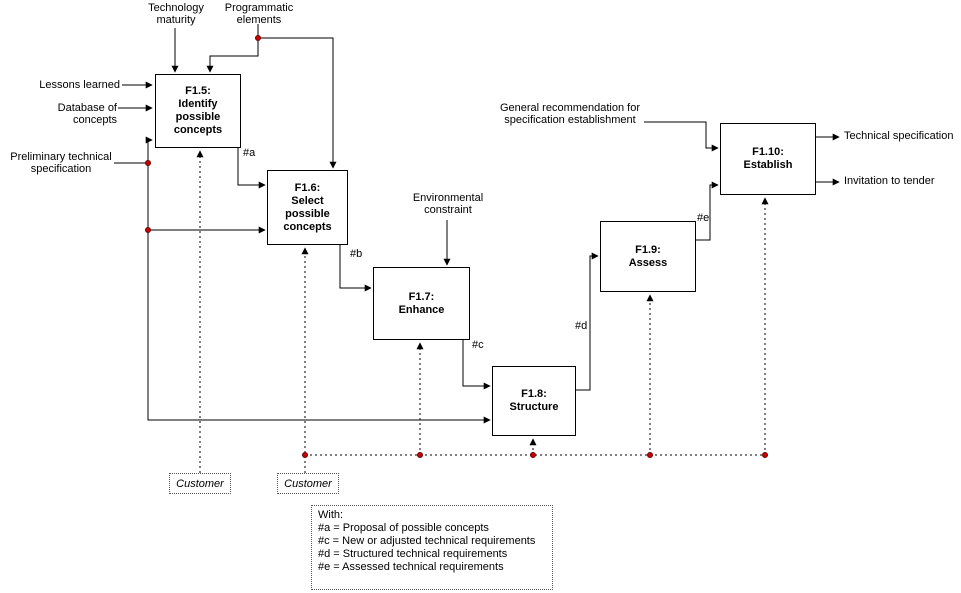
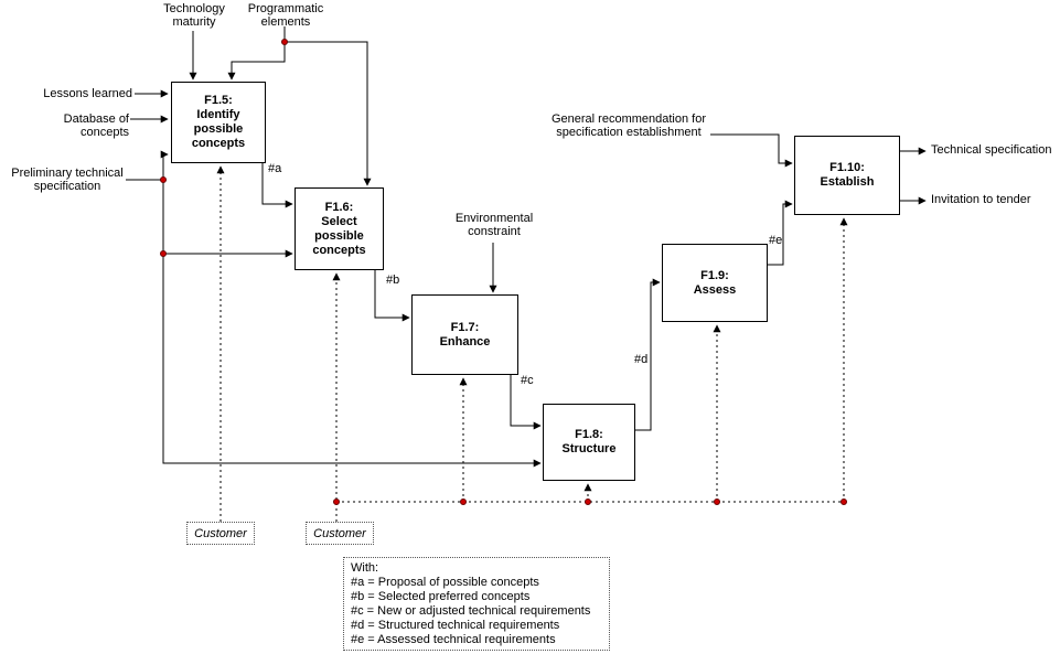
  Technology
  maturity
  Programmatic
  elements
  Lessons learned
  Database of concepts
  Preliminary technical
  specification
  Environmental
  constraint
  General recommendation for
  specification establishment
  Technical specification
  Invitation to tender
  F1.5:
  Identify
  possible
  concepts
  F1.6:
  Select
  possible
  concepts
  F1.7:
  Enhance
  F1.8:
  Structure
  F1.9:
  Assess
  F1.10:
  Establish
  #a
  #b
  #c
  #d
  #e
  Customer
  Customer
  With:
  #a = Proposal of possible concepts
+ #b = Selected preferred concepts
  #c = New or adjusted technical requirements
  #d = Structured technical requirements
  #e = Assessed technical requirements
